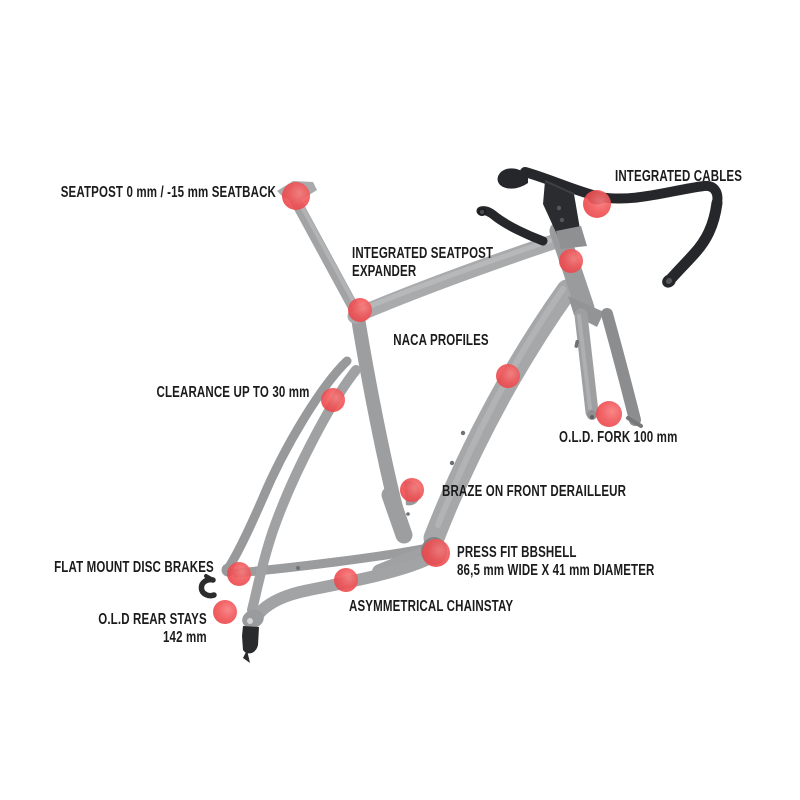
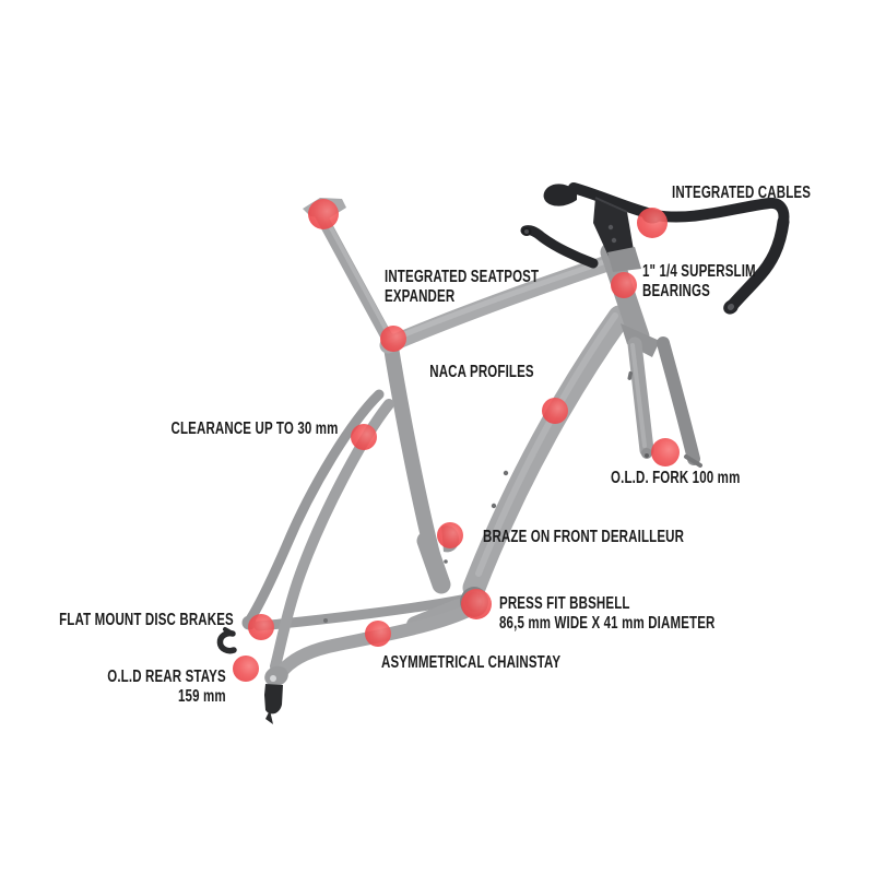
- SEATPOST 0 mm / -15 mm SEATBACK
  INTEGRATED CABLES
+ 1" 1/4 SUPERSLIM
+ BEARINGS
  INTEGRATED SEATPOST
  EXPANDER
  NACA PROFILES
  CLEARANCE UP TO 30 mm
  O.L.D. FORK 100 mm
  BRAZE ON FRONT DERAILLEUR
  PRESS FIT BBSHELL
  86,5 mm WIDE X 41 mm DIAMETER
  FLAT MOUNT DISC BRAKES
  O.L.D REAR STAYS
- 142 mm
+ 159 mm
  ASYMMETRICAL CHAINSTAY
